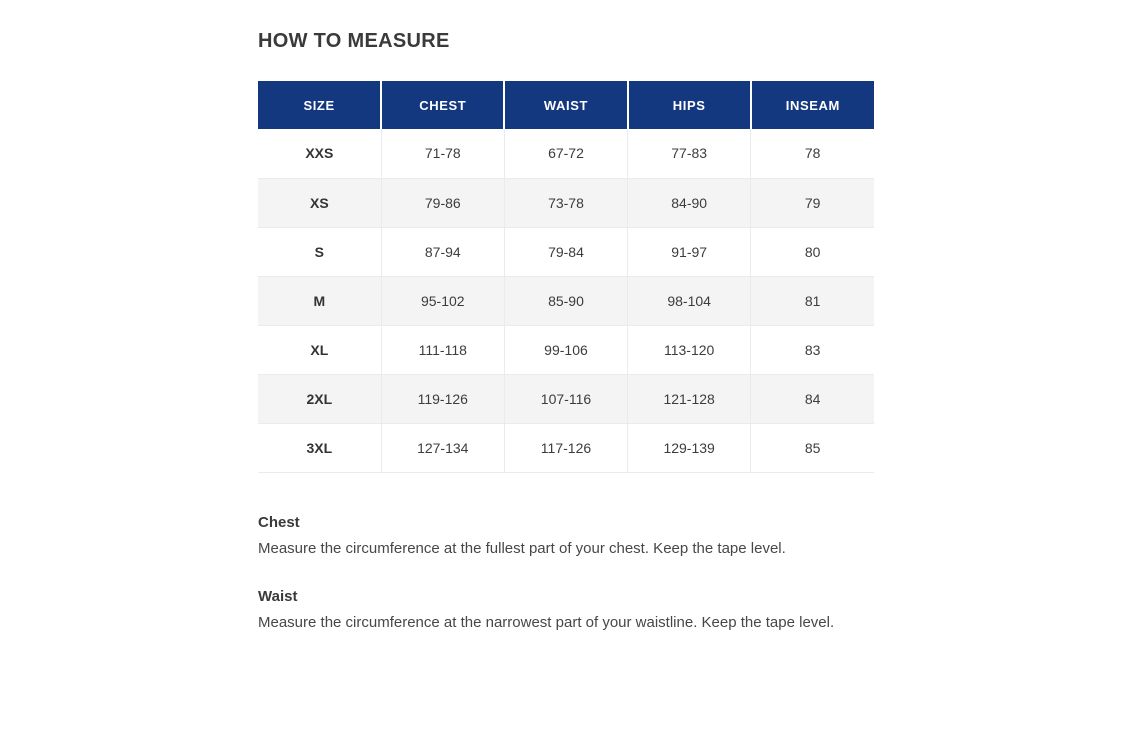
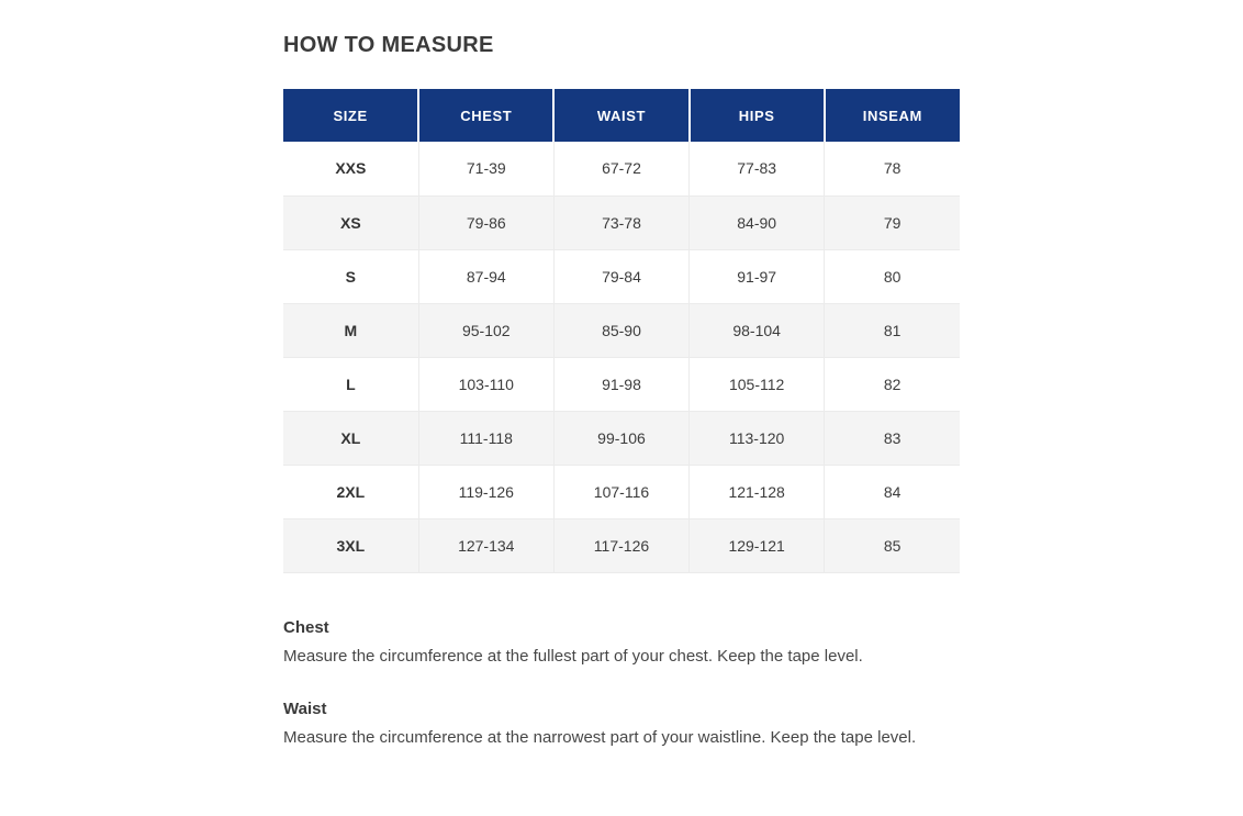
  HOW TO MEASURE
  SIZE	CHEST	WAIST	HIPS	INSEAM
- XXS	71-78	67-72	77-83	78
+ XXS	71-39	67-72	77-83	78
  XS	79-86	73-78	84-90	79
  S	87-94	79-84	91-97	80
  M	95-102	85-90	98-104	81
+ L	103-110	91-98	105-112	82
  XL	111-118	99-106	113-120	83
  2XL	119-126	107-116	121-128	84
- 3XL	127-134	117-126	129-139	85
+ 3XL	127-134	117-126	129-121	85
  Chest
  Measure the circumference at the fullest part of your chest. Keep the tape level.
  Waist
  Measure the circumference at the narrowest part of your waistline. Keep the tape level.
